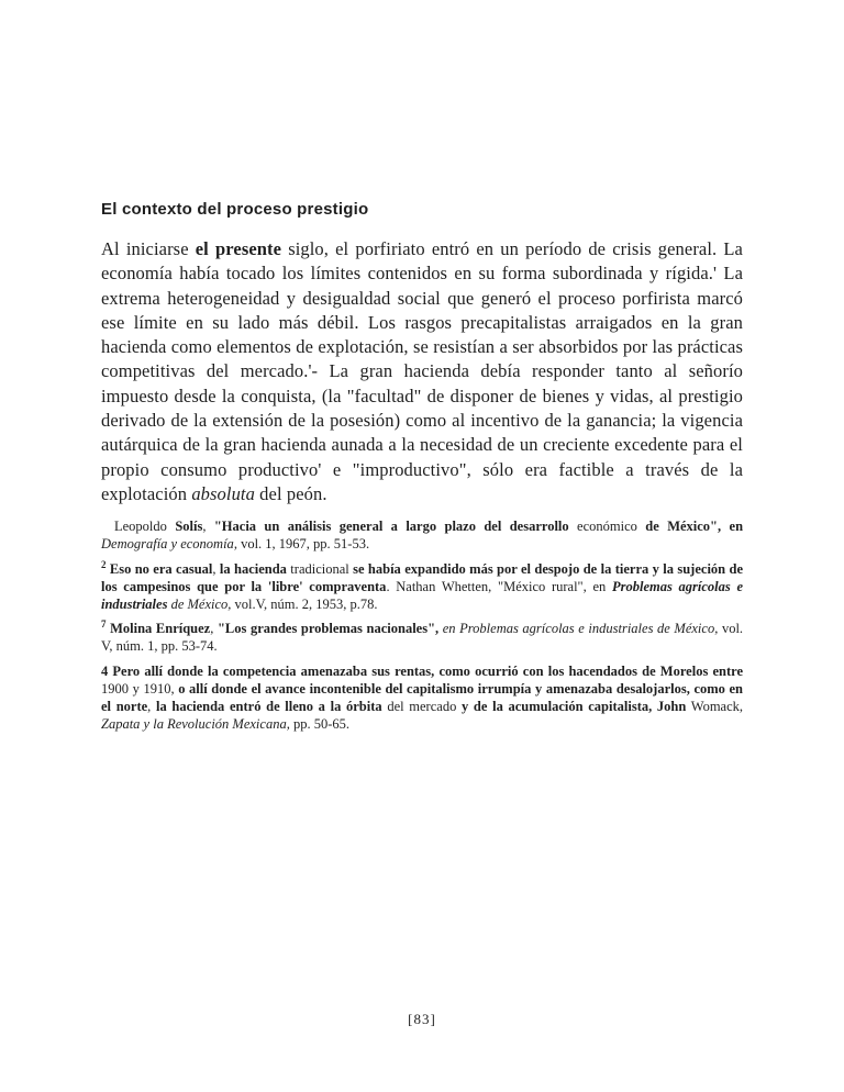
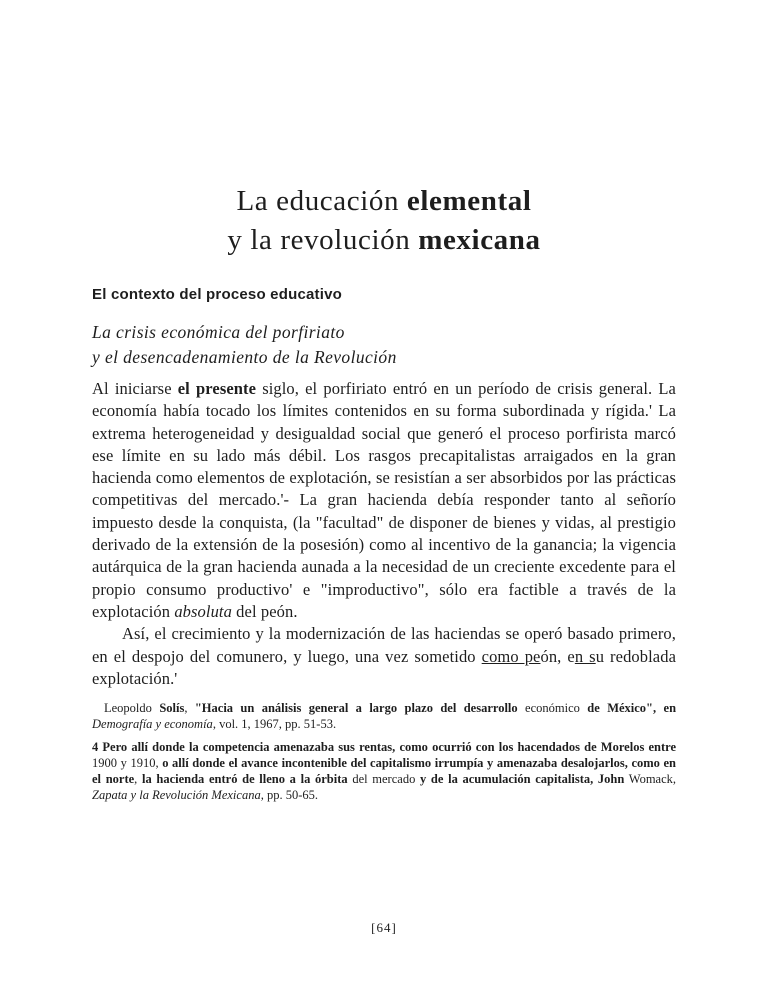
+ La educación elemental
+ y la revolución mexicana
- El contexto del proceso prestigio
+ El contexto del proceso educativo
+ La crisis económica del porfiriato
+ y el desencadenamiento de la Revolución
  Al iniciarse el presente siglo, el porfiriato entró en un período de crisis general. La economía había tocado los límites contenidos en su forma subordinada y rígida.' La extrema heterogeneidad y desigualdad social que generó el proceso porfirista marcó ese límite en su lado más débil. Los rasgos precapitalistas arraigados en la gran hacienda como elementos de explotación, se resistían a ser absorbidos por las prácticas competitivas del mercado.'- La gran hacienda debía responder tanto al señorío impuesto desde la conquista, (la "facultad" de disponer de bienes y vidas, al prestigio derivado de la extensión de la posesión) como al incentivo de la ganancia; la vigencia autárquica de la gran hacienda aunada a la necesidad de un creciente excedente para el propio consumo productivo' e "improductivo", sólo era factible a través de la explotación absoluta del peón.
+ Así, el crecimiento y la modernización de las haciendas se operó basado primero, en el despojo del comunero, y luego, una vez sometido como peón, en su redoblada explotación.'
  Leopoldo Solís, "Hacia un análisis general a largo plazo del desarrollo económico de México", en Demografía y economía, vol. 1, 1967, pp. 51-53.
- 2 Eso no era casual, la hacienda tradicional se había expandido más por el despojo de la tierra y la sujeción de los campesinos que por la 'libre' compraventa. Nathan Whetten, "México rural", en Problemas agrícolas e industriales de México, vol.V, núm. 2, 1953, p.78.
- 7 Molina Enríquez, "Los grandes problemas nacionales", en Problemas agrícolas e industriales de México, vol. V, núm. 1, pp. 53-74.
  4 Pero allí donde la competencia amenazaba sus rentas, como ocurrió con los hacendados de Morelos entre 1900 y 1910, o allí donde el avance incontenible del capitalismo irrumpía y amenazaba desalojarlos, como en el norte, la hacienda entró de lleno a la órbita del mercado y de la acumulación capitalista, John Womack, Zapata y la Revolución Mexicana, pp. 50-65.
- [83]
+ [64]
